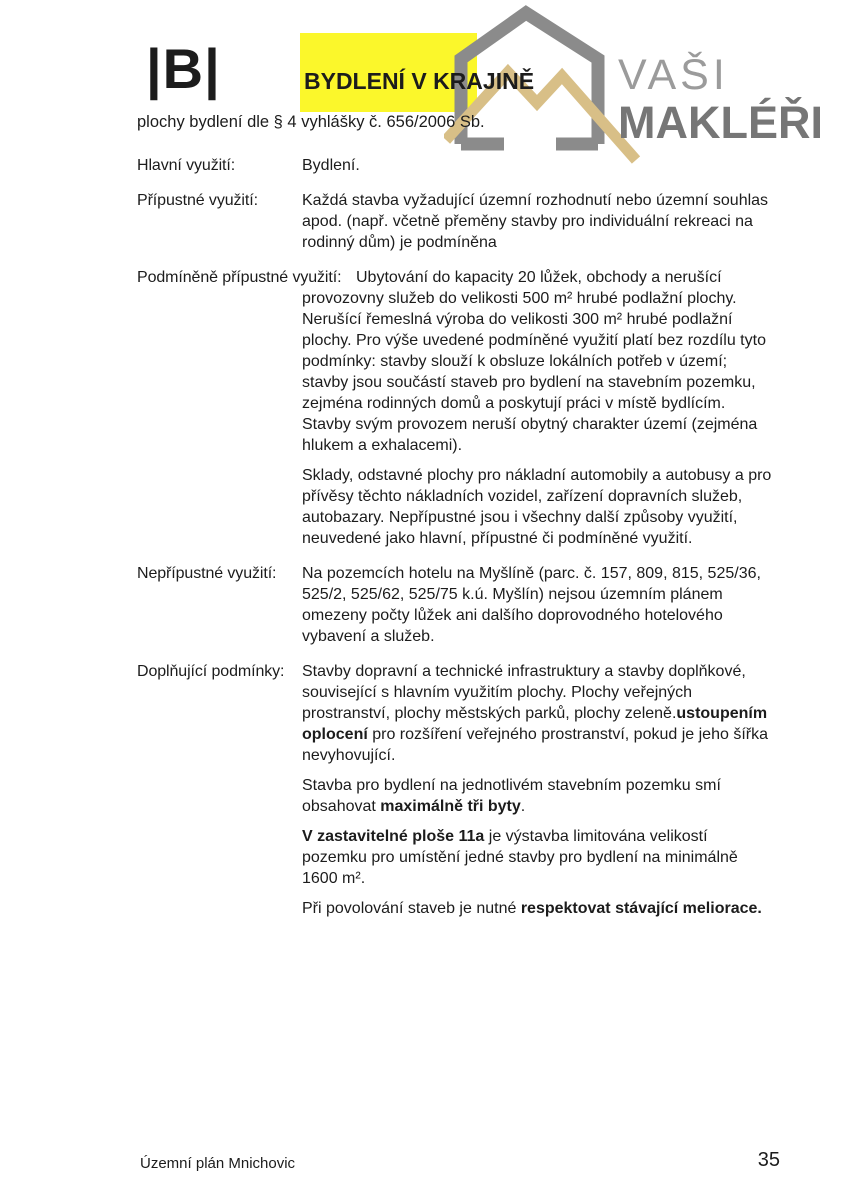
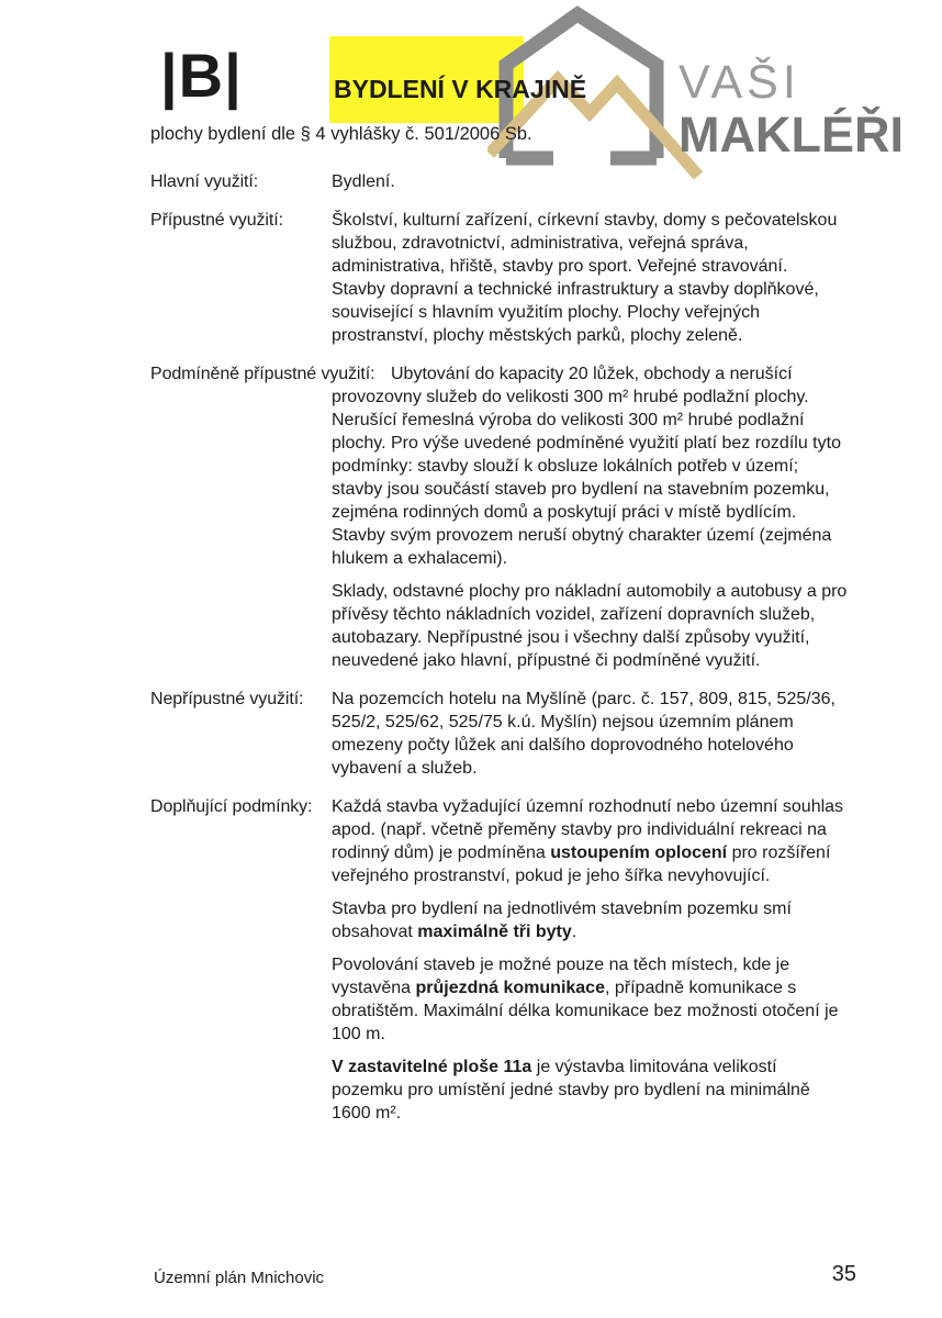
  |B|
  BYDLENÍ V KRAJINĚ
- plochy bydlení dle § 4 vyhlášky č. 656/2006 Sb.
+ plochy bydlení dle § 4 vyhlášky č. 501/2006 Sb.
  VAŠI
  MAKLÉŘI
  Hlavní využití:
  Bydlení.
  Přípustné využití:
+ Školství, kulturní zařízení, církevní stavby, domy s pečovatelskou službou, zdravotnictví, administrativa, veřejná správa, administrativa, hřiště, stavby pro sport. Veřejné stravování.
- Každá stavba vyžadující územní rozhodnutí nebo územní souhlas apod. (např. včetně přeměny stavby pro individuální rekreaci na rodinný dům) je podmíněna
+ Stavby dopravní a technické infrastruktury a stavby doplňkové, související s hlavním využitím plochy. Plochy veřejných prostranství, plochy městských parků, plochy zeleně.
  Podmíněně přípustné v
- Ubytování do kapacity 20 lůžek, obchody a nerušící provozovny služeb do velikosti 500 m² hrubé podlažní plochy. Nerušící řemeslná výroba do velikosti 300 m² hrubé podlažní plochy. Pro výše uvedené podmíněné využití platí bez rozdílu tyto podmínky: stavby slouží k obsluze lokálních potřeb v území; stavby jsou součástí staveb pro bydlení na stavebním pozemku, zejména rodinných domů a poskytují práci v místě bydlícím. Stavby svým provozem neruší obytný charakter území (zejména hlukem a exhalacemi).
+ Ubytování do kapacity 20 lůžek, obchody a nerušící provozovny služeb do velikosti 300 m² hrubé podlažní plochy. Nerušící řemeslná výroba do velikosti 300 m² hrubé podlažní plochy. Pro výše uvedené podmíněné využití platí bez rozdílu tyto podmínky: stavby slouží k obsluze lokálních potřeb v území; stavby jsou součástí staveb pro bydlení na stavebním pozemku, zejména rodinných domů a poskytují práci v místě bydlícím. Stavby svým provozem neruší obytný charakter území (zejména hlukem a exhalacemi).
  Sklady, odstavné plochy pro nákladní automobily a autobusy a pro přívěsy těchto nákladních vozidel, zařízení dopravních služeb, autobazary. Nepřípustné jsou i všechny další způsoby využití, neuvedené jako hlavní, přípustné či podmíněné využití.
  Nepřípustné využití:
  Na pozemcích hotelu na Myšlíně (parc. č. 157, 809, 815, 525/36, 525/2, 525/62, 525/75 k.ú. Myšlín) nejsou územním plánem omezeny počty lůžek ani dalšího doprovodného hotelového vybavení a služeb.
  Doplňující podmínky:
- Stavby dopravní a technické infrastruktury a stavby doplňkové, související s hlavním využitím plochy. Plochy veřejných prostranství, plochy městských parků, plochy zeleně.ustoupením oplocení pro rozšíření veřejného prostranství, pokud je jeho šířka nevyhovující.
+ Každá stavba vyžadující územní rozhodnutí nebo územní souhlas apod. (např. včetně přeměny stavby pro individuální rekreaci na rodinný dům) je podmíněna ustoupením oplocení pro rozšíření veřejného prostranství, pokud je jeho šířka nevyhovující.
  Stavba pro bydlení na jednotlivém stavebním pozemku smí obsahovat maximálně tři byty.
+ Povolování staveb je možné pouze na těch místech, kde je vystavěna průjezdná komunikace, případně komunikace s obratištěm. Maximální délka komunikace bez možnosti otočení je 100 m.
  V zastavitelné ploše 11a je výstavba limitována velikostí pozemku pro umístění jedné stavby pro bydlení na minimálně 1600 m².
- Při povolování staveb je nutné respektovat stávající meliorace.
  Územní plán Mnichovic
  35
